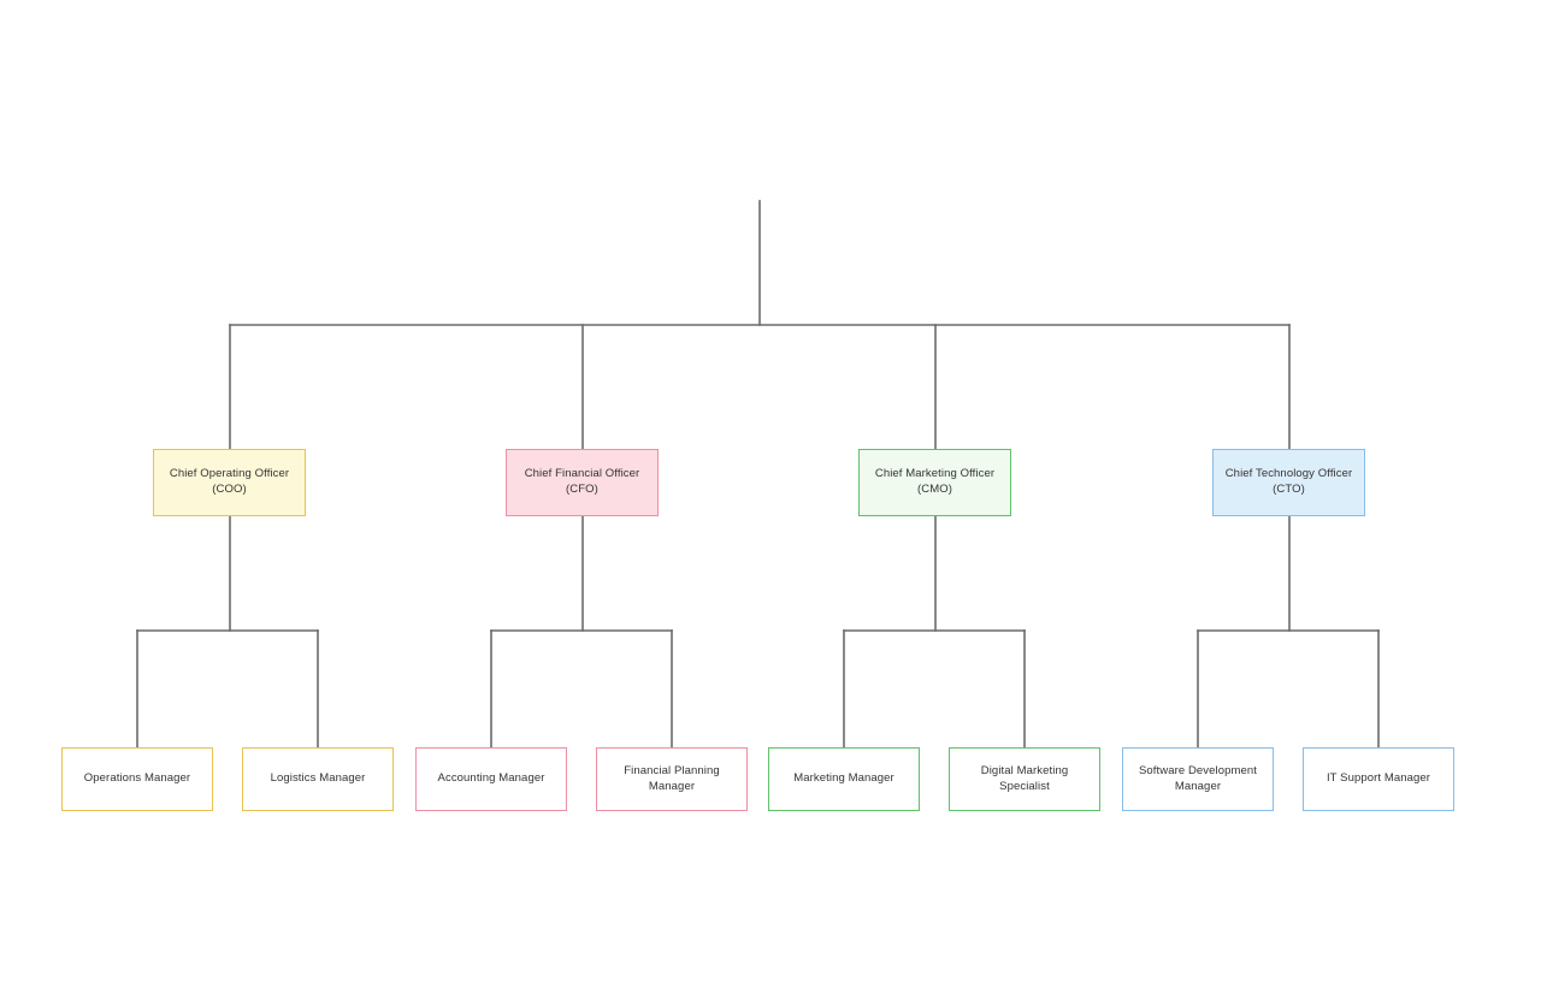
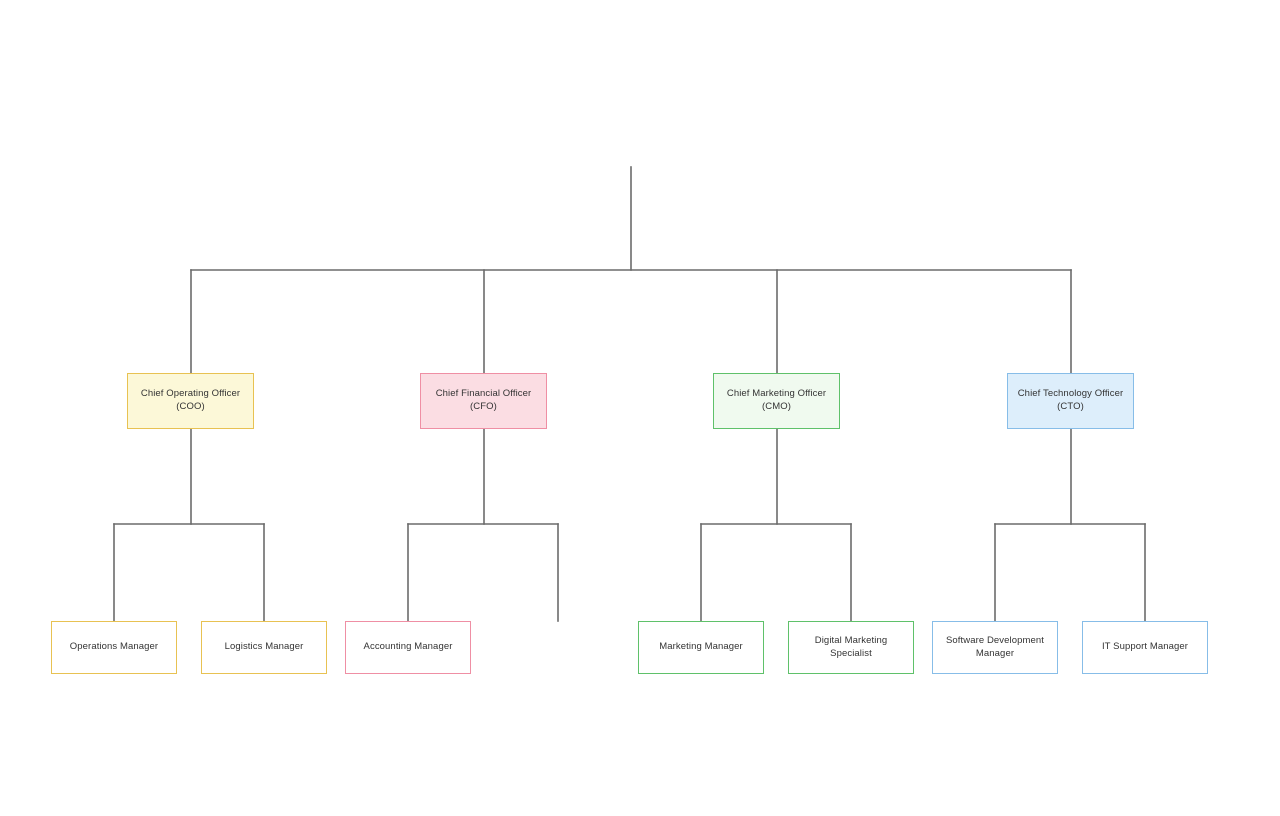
  Chief Operating Officer
  (COO)
  Chief Financial Officer
  (CFO)
  Chief Marketing Officer
  (CMO)
  Chief Technology Officer
  (CTO)
  Operations Manager
  Logistics Manager
  Accounting Manager
- Financial Planning Manager
  Marketing Manager
  Digital Marketing Specialist
  Software Development Manager
  IT Support Manager
